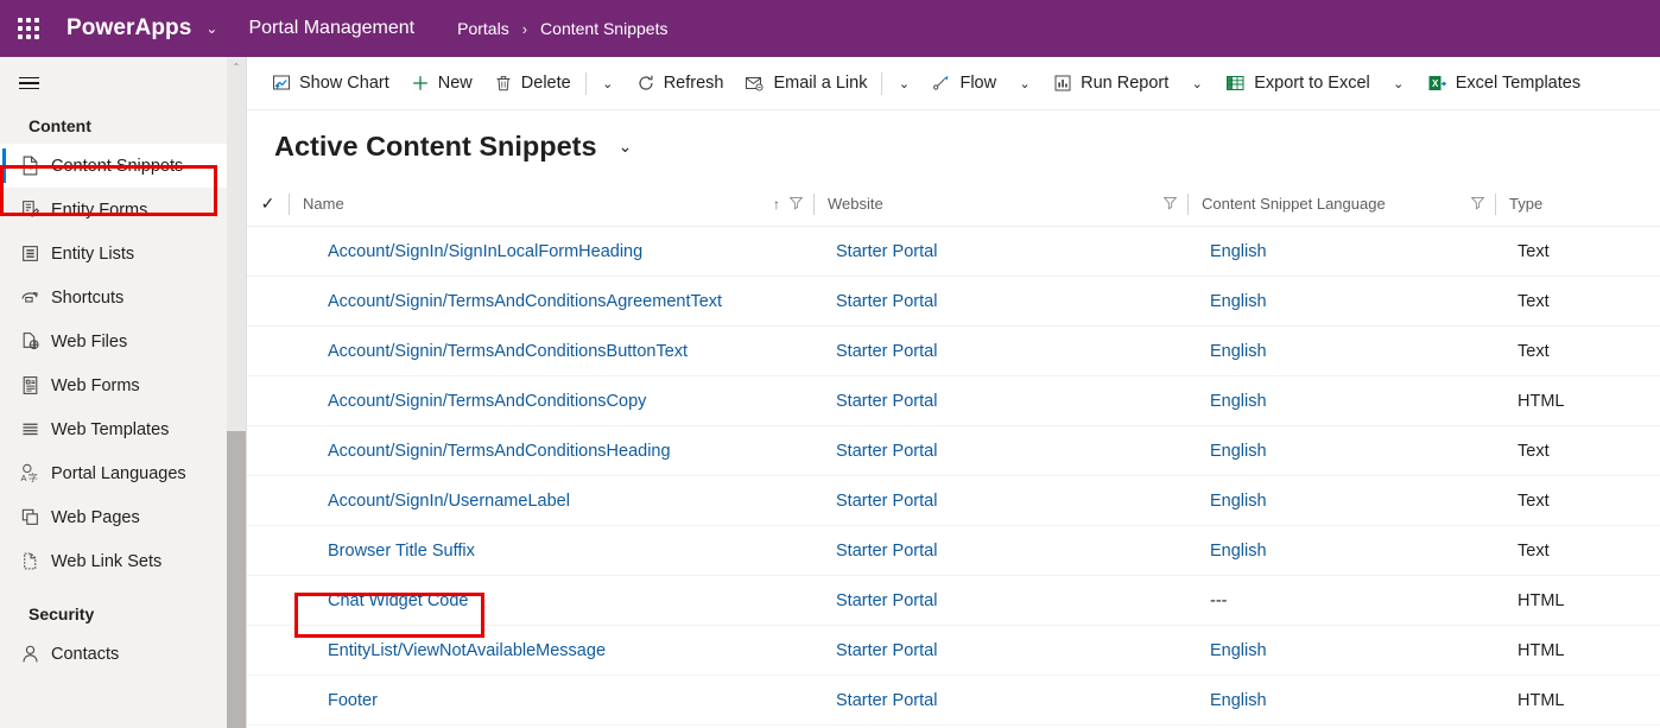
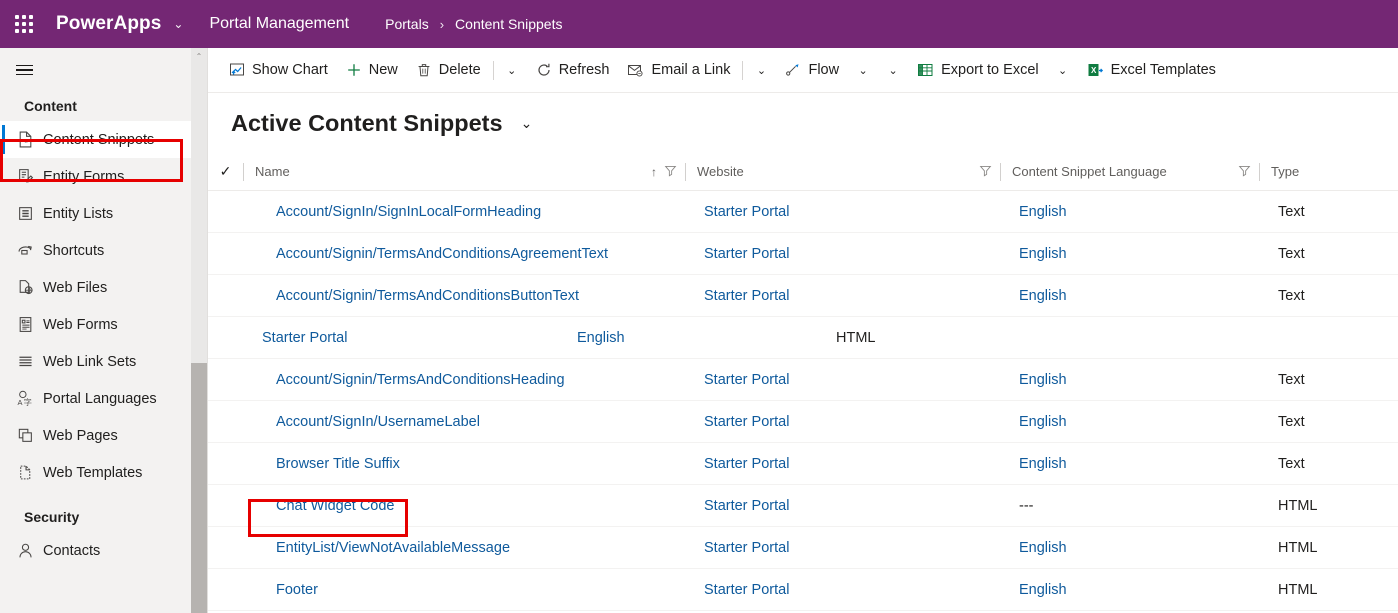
  PowerApps
  ⌄
  Portal Management
  Portals
  ›
  Content Snippets
  Content
  <>
  Content Snippets
  Entity Forms
  Entity Lists
  Shortcuts
  Web Files
  Web Forms
- Web Templates
+ Web Link Sets
  A
  字
  Portal Languages
  Web Pages
- Web Link Sets
+ Web Templates
  Security
  Contacts
  ⌃
  Show Chart
  New
  Delete
  ⌄
  Refresh
  Email a Link
  ⌄
  Flow
  ⌄
- Run Report
  ⌄
  Export to Excel
  ⌄
  X
  Excel Templates
  Active Content Snippets
  ⌄
  ✓
  Name
  ↑
  Website
  Content Snippet Language
  Type
  Account/SignIn/SignInLocalFormHeading
  Starter Portal
  English
  Text
  Account/Signin/TermsAndConditionsAgreementText
  Starter Portal
  English
  Text
  Account/Signin/TermsAndConditionsButtonText
  Starter Portal
  English
  Text
- Account/Signin/TermsAndConditionsCopy
  Starter Portal
  English
  HTML
  Account/Signin/TermsAndConditionsHeading
  Starter Portal
  English
  Text
  Account/SignIn/UsernameLabel
  Starter Portal
  English
  Text
  Browser Title Suffix
  Starter Portal
  English
  Text
  Chat Widget Code
  Starter Portal
  ---
  HTML
  EntityList/ViewNotAvailableMessage
  Starter Portal
  English
  HTML
  Footer
  Starter Portal
  English
  HTML
